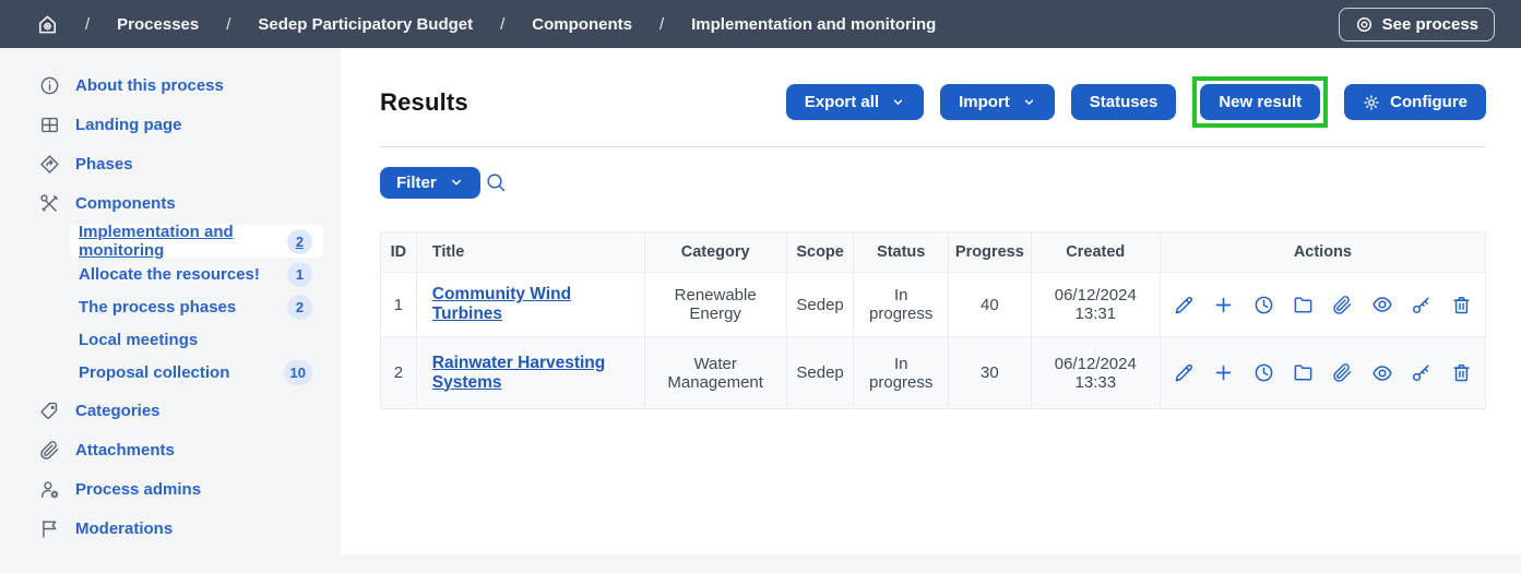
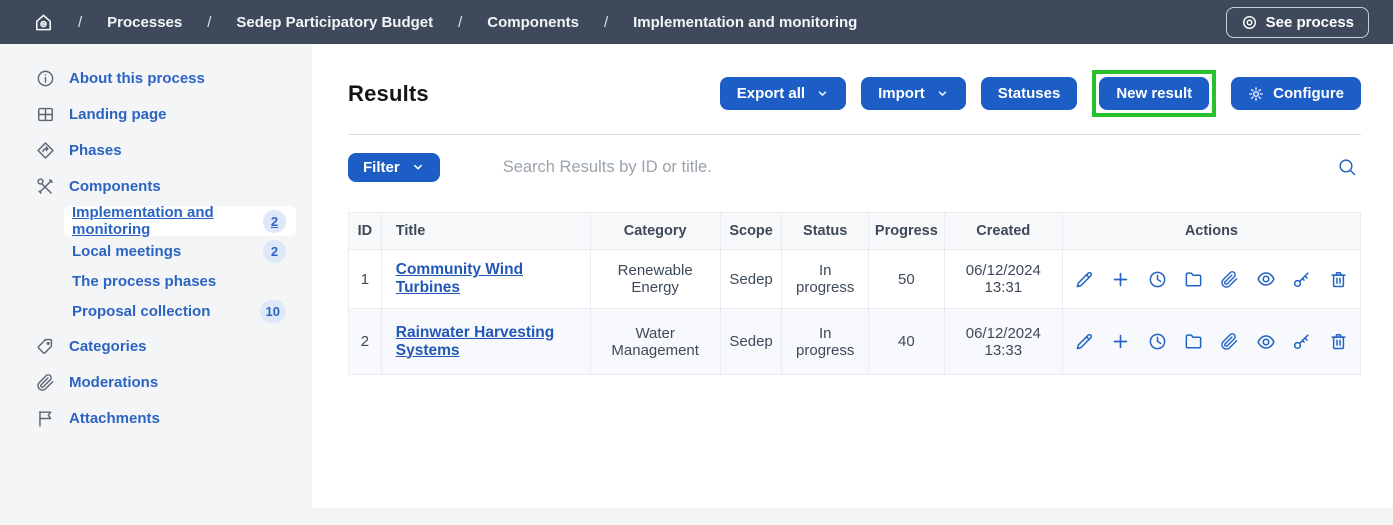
  /
  Processes
  /
  Sedep Participatory Budget
  /
  Components
  /
  Implementation and monitoring
  See process
  About this process
  Landing page
  Phases
  Components
  Implementation and monitoring
  2
- Allocate the resources!
- 1
- The process phases
+ Local meetings
  2
- Local meetings
+ The process phases
  Proposal collection
  10
  Categories
- Attachments
+ Moderations
- Process admins
- Moderations
+ Attachments
  Results
  Export all
  Import
  Statuses
  New result
  Configure
  Filter
+ Search Results by ID or title.
  ID	Title	Category	Scope	Status	Progress	Created	Actions
- 1	Community Wind Turbines	Renewable Energy	Sedep	In progress	40	06/12/202413:31
+ 1	Community Wind Turbines	Renewable Energy	Sedep	In progress	50	06/12/202413:31
- 2	Rainwater Harvesting Systems	Water Management	Sedep	In progress	30	06/12/202413:33
+ 2	Rainwater Harvesting Systems	Water Management	Sedep	In progress	40	06/12/202413:33
